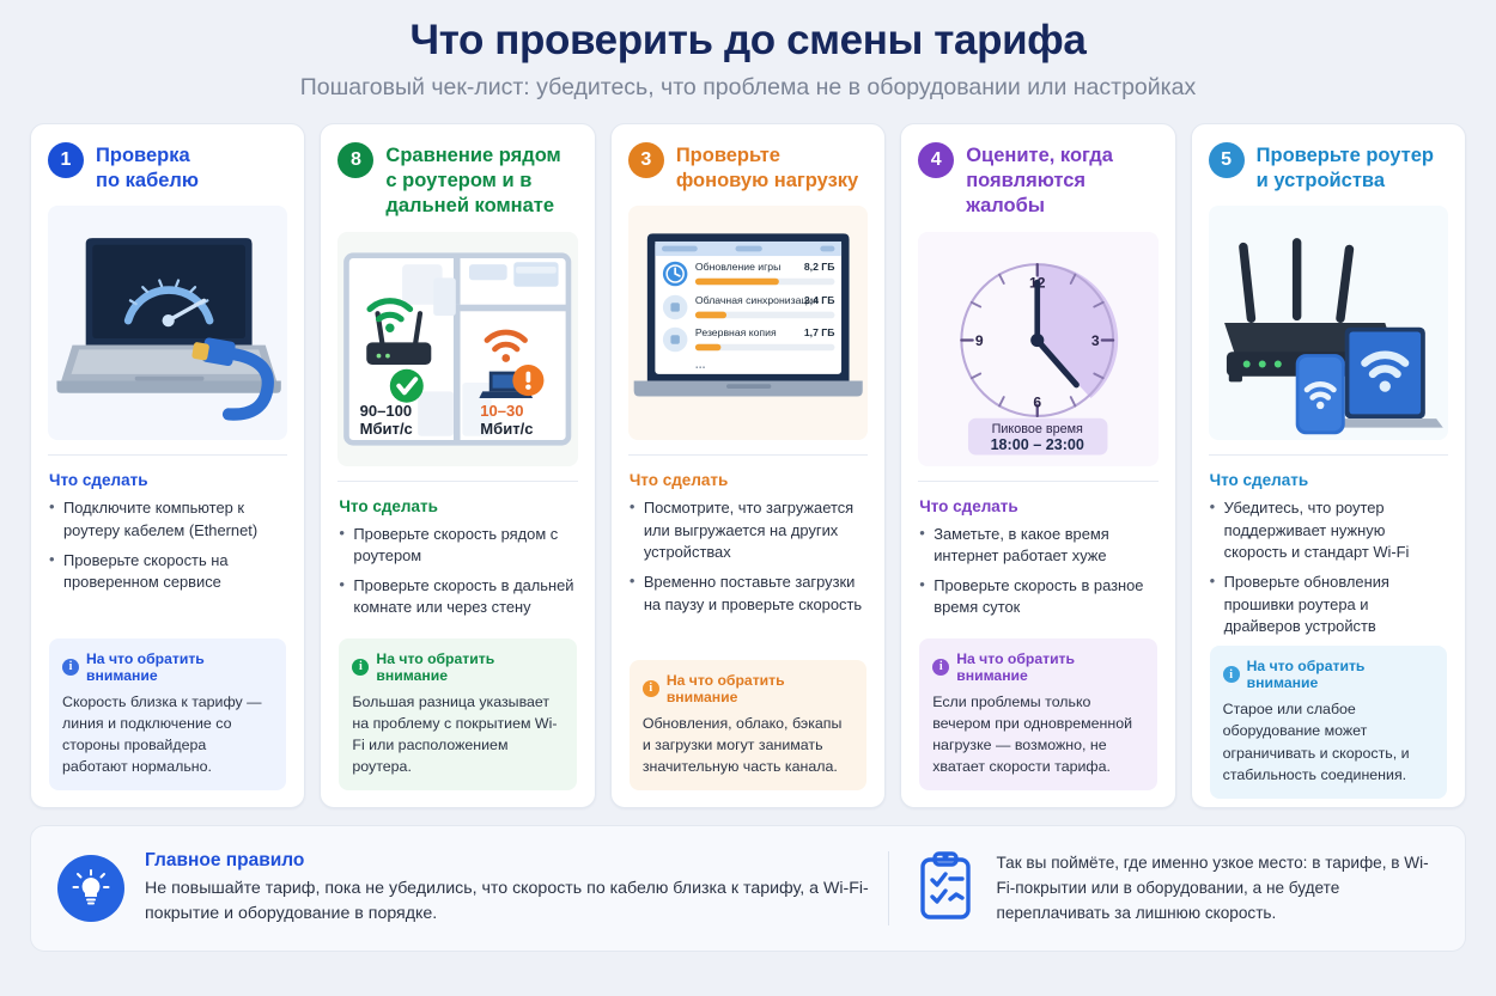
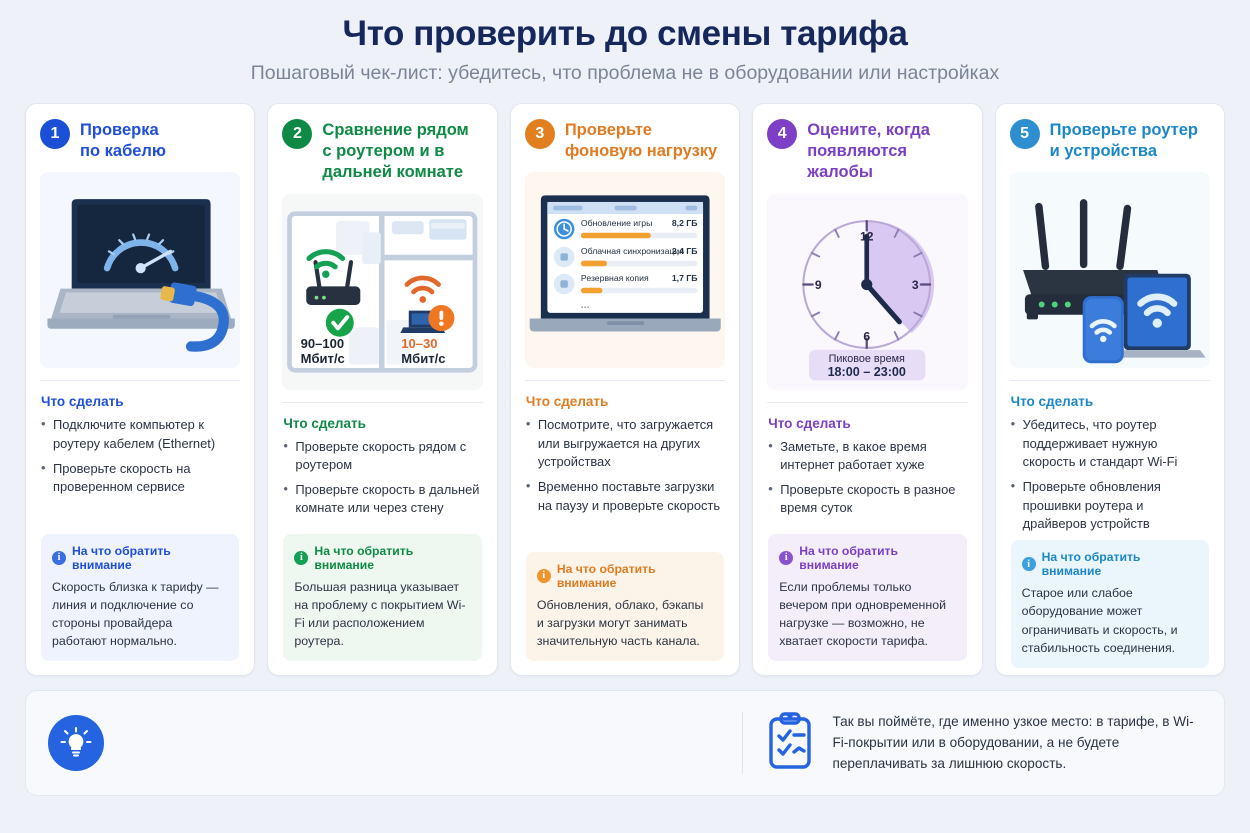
  Что проверить до смены тарифа
  Пошаговый чек-лист: убедитесь, что проблема не в оборудовании или настройках
  1
  Проверка
  по кабелю
  Что сделать
  Подключите компьютер к роутеру кабелем (Ethernet)
  Проверьте скорость на проверенном сервисе
  i
  На что обратить внимание
  Скорость близка к тарифу — линия и подключение со стороны провайдера работают нормально.
- 8
+ 2
  Сравнение рядом
  с роутером и в
  дальней комнате
  90–100
  Мбит/с
  10–30
  Мбит/с
  Что сделать
  Проверьте скорость рядом с роутером
  Проверьте скорость в дальней комнате или через стену
  i
  На что обратить внимание
  Большая разница указывает на проблему с покрытием Wi-Fi или расположением роутера.
  3
  Проверьте
  фоновую нагрузку
  Обновление игры
  8,2 ГБ
  Облачная синхронизация
  2,4 ГБ
  Резервная копия
  1,7 ГБ
  ...
  Что сделать
  Посмотрите, что загружается или выгружается на других устройствах
  Временно поставьте загрузки на паузу и проверьте скорость
  i
  На что обратить внимание
  Обновления, облако, бэкапы и загрузки могут занимать значительную часть канала.
  4
  Оцените, когда
  появляются жалобы
  12
  3
  6
  9
  Пиковое время
  18:00 – 23:00
  Что сделать
  Заметьте, в какое время интернет работает хуже
  Проверьте скорость в разное время суток
  i
  На что обратить внимание
  Если проблемы только вечером при одновременной нагрузке — возможно, не хватает скорости тарифа.
  5
  Проверьте роутер
  и устройства
  Что сделать
  Убедитесь, что роутер поддерживает нужную скорость и стандарт Wi-Fi
  Проверьте обновления прошивки роутера и драйверов устройств
  i
  На что обратить внимание
  Старое или слабое оборудование может ограничивать и скорость, и стабильность соединения.
- Главное правило
- Не повышайте тариф, пока не убедились, что скорость по кабелю близка к тарифу, а Wi-Fi-покрытие и оборудование в порядке.
  Так вы поймёте, где именно узкое место: в тарифе, в Wi-Fi-покрытии или в оборудовании, а не будете переплачивать за лишнюю скорость.
